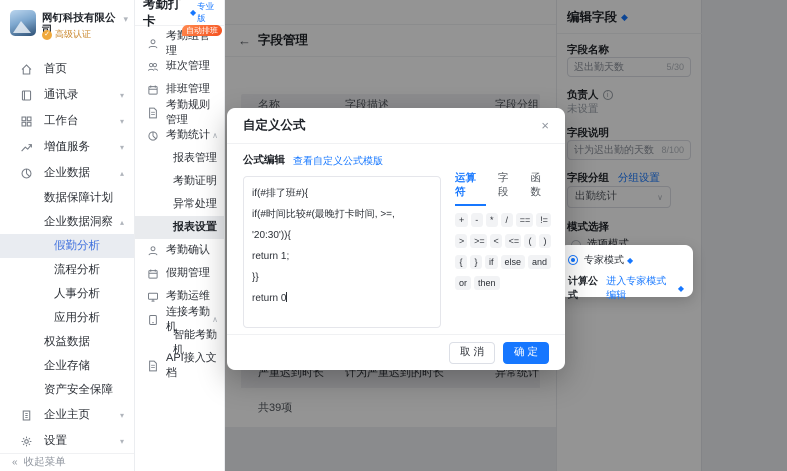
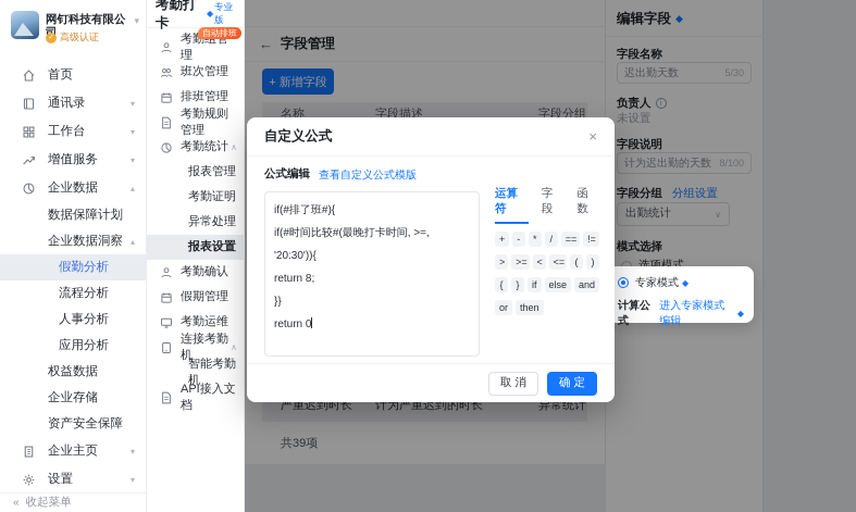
  网钉科技有限公
  ▾
  高级认证
  首页
  通讯录
  ▾
  工作台
  ▾
  增值服务
  ▾
  企业数据
  ▴
  数据保障计划
  企业数据洞察
  ▴
  假勤分析
  流程分析
  人事分析
  应用分析
  权益数据
  企业存储
  资产安全保障
  企业主页
  ▾
  设置
  ▾
  «
  收起菜单
  考勤打卡
  ◆
  专业版
  自动排班
  班次管理
  排班管理
  考勤规则管理
  考勤统计
  ∧
  报表管理
  考勤证明
  异常处理
  报表设置
  考勤确认
  假期管理
  考勤运维
  连接考勤机
  ∧
  智能考勤机
  API接入文档
  ←
  字段管理
+ + 新增字段
  名称
  字段描述
  字段分组
  严重迟到时长
  计为严重迟到的时长
  异常统计
  共39项
  编辑字段
  ◆
  字段名称
  迟出勤天数
  5/30
  负责人
  未设置
  字段说明
  计为迟出勤的天数
  8/100
  字段分组 分组设置
  出勤统计
  ∨
  模式选择
  选项模式
  专家模式
  ◆
  计算公式
  进入专家模式编辑
  ◆
  自定义公式
  ×
  公式编辑
  查看自定义公式模版
  if(#排了班#){
  if(#时间比较#(最晚打卡时间, >=, '20:30')){
- return 1;
+ return 8;
  }}
  return 0
  运算符
  字段
  函数
  +
  -
  *
  /
  ==
  !=
  >
  >=
  <
  <=
  (
  )
  {
  }
  if
  else
  and
  or
  then
  取 消
  确 定
